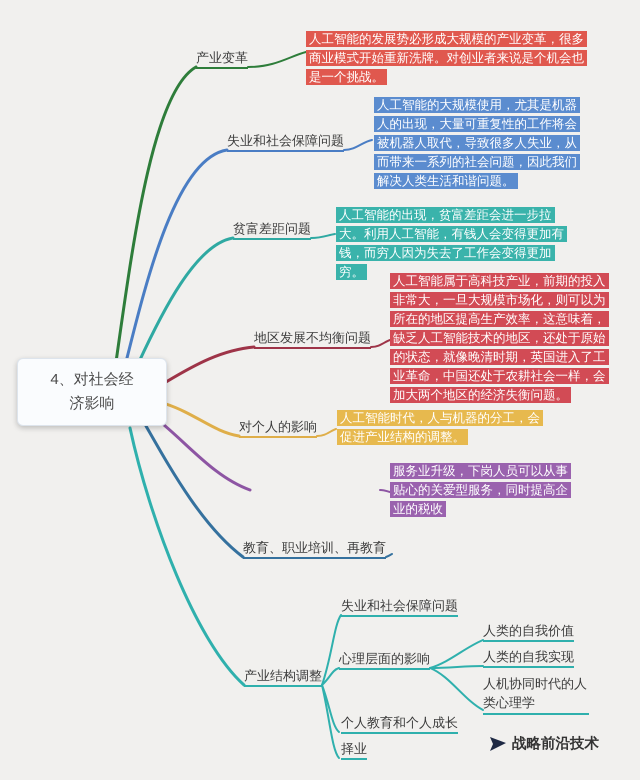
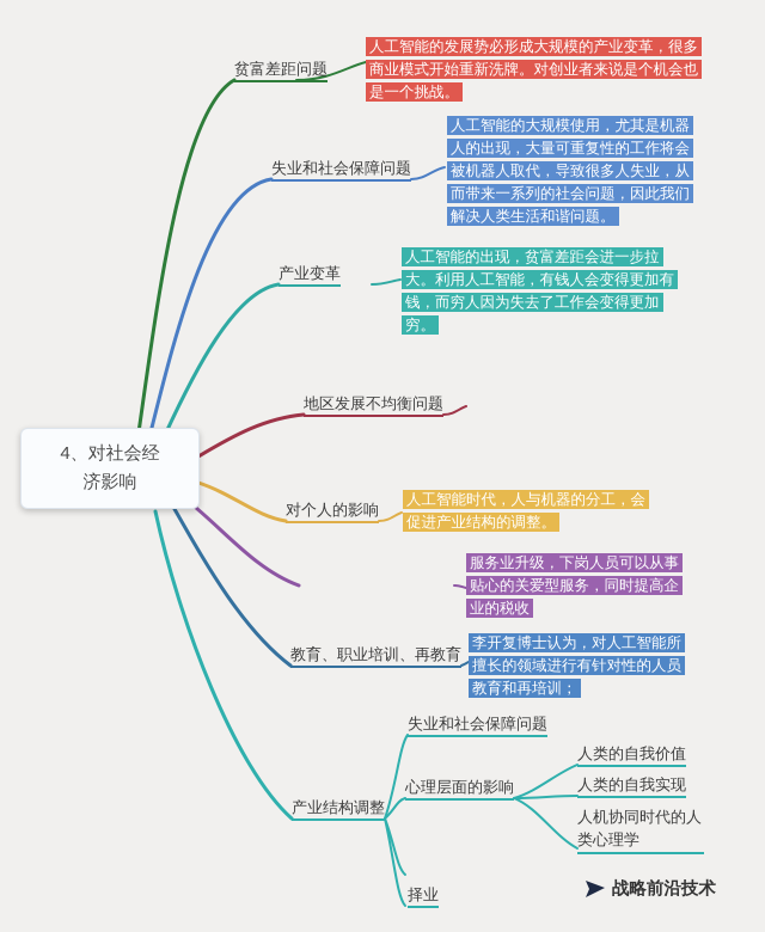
  4、对社会经济影响
- 产业变革
+ 贫富差距问题
  失业和社会保障问题
- 贫富差距问题
+ 产业变革
  地区发展不均衡问题
  对个人的影响
  教育、职业培训、再教育
  产业结构调整
  人工智能的发展势必形成大规模的产业变革，很多商业模式开始重新洗牌。对创业者来说是个机会也是一个挑战。
  人工智能的大规模使用，尤其是机器人的出现，大量可重复性的工作将会被机器人取代，导致很多人失业，从而带来一系列的社会问题，因此我们解决人类生活和谐问题。
  人工智能的出现，贫富差距会进一步拉大。利用人工智能，有钱人会变得更加有钱，而穷人因为失去了工作会变得更加穷。
- 人工智能属于高科技产业，前期的投入非常大，一旦大规模市场化，则可以为所在的地区提高生产效率，这意味着，缺乏人工智能技术的地区，还处于原始的状态，就像晚清时期，英国进入了工业革命，中国还处于农耕社会一样，会加大两个地区的经济失衡问题。
  人工智能时代，人与机器的分工，会促进产业结构的调整。
  服务业升级，下岗人员可以从事贴心的关爱型服务，同时提高企业的税收
+ 李开复博士认为，对人工智能所擅长的领域进行有针对性的人员教育和再培训；
  失业和社会保障问题
  心理层面的影响
- 个人教育和个人成长
  择业
  人类的自我价值
  人类的自我实现
  人机协同时代的人类心理学
  战略前沿技术
